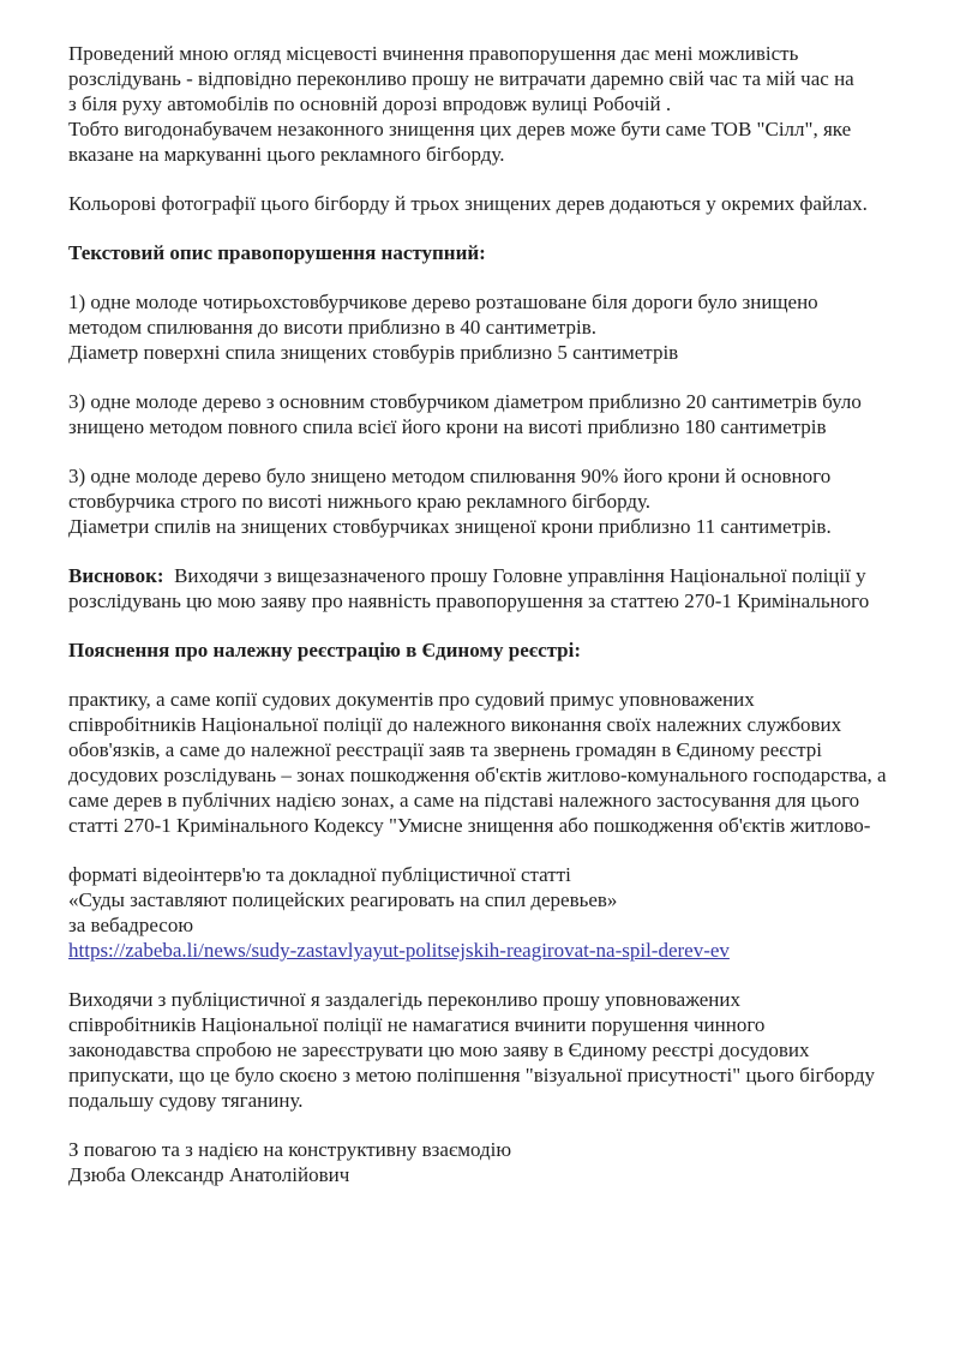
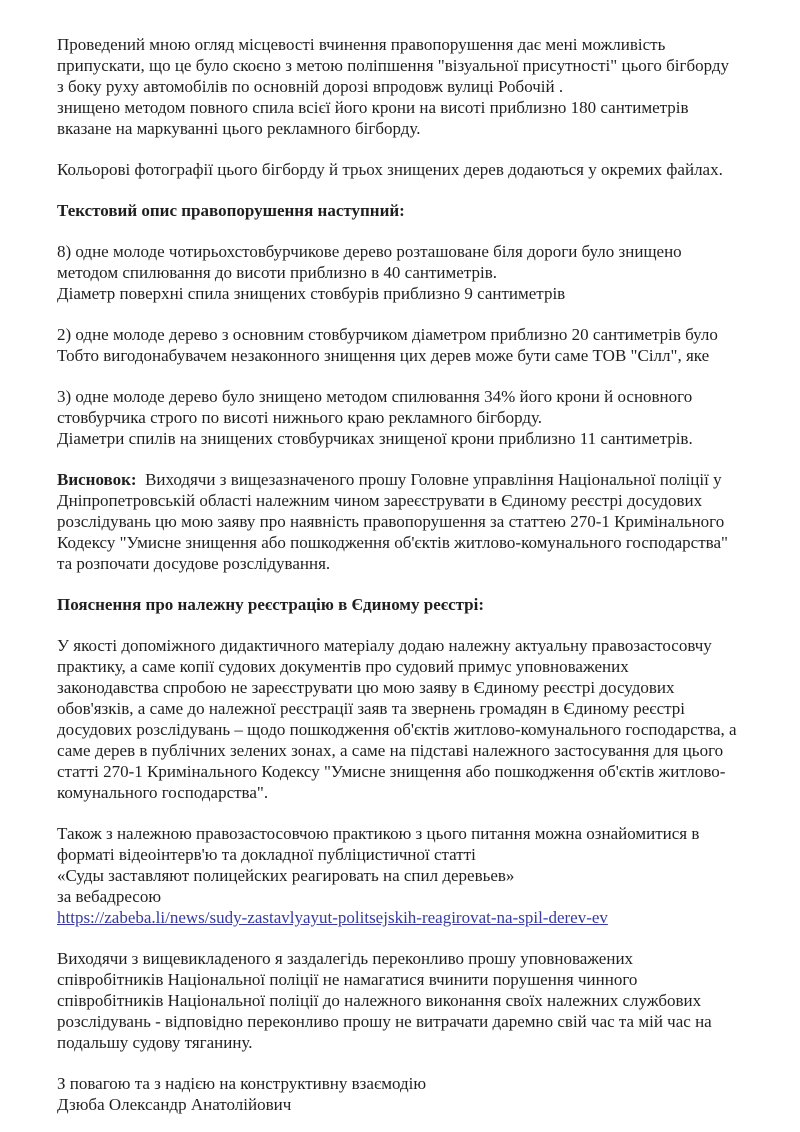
  Проведений мною огляд місцевості вчинення правопорушення дає мені можливість
- розслідувань - відповідно переконливо прошу не витрачати даремно свій час та мій час на
+ припускати, що це було скоєно з метою поліпшення "візуальної присутності" цього бігборду
- з біля руху автомобілів по основній дорозі впродовж вулиці Робочій .
+ з боку руху автомобілів по основній дорозі впродовж вулиці Робочій .
- Тобто вигодонабувачем незаконного знищення цих дерев може бути саме ТОВ "Сілл", яке
+ знищено методом повного спила всієї його крони на висоті приблизно 180 сантиметрів
  вказане на маркуванні цього рекламного бігборду.
  Кольорові фотографії цього бігборду й трьох знищених дерев додаються у окремих файлах.
  Текстовий опис правопорушення наступний:
- 1) одне молоде чотирьохстовбурчикове дерево розташоване біля дороги було знищено
+ 8) одне молоде чотирьохстовбурчикове дерево розташоване біля дороги було знищено
  методом спилювання до висоти приблизно в 40 сантиметрів.
- Діаметр поверхні спила знищених стовбурів приблизно 5 сантиметрів
+ Діаметр поверхні спила знищених стовбурів приблизно 9 сантиметрів
- 3) одне молоде дерево з основним стовбурчиком діаметром приблизно 20 сантиметрів було
+ 2) одне молоде дерево з основним стовбурчиком діаметром приблизно 20 сантиметрів було
- знищено методом повного спила всієї його крони на висоті приблизно 180 сантиметрів
+ Тобто вигодонабувачем незаконного знищення цих дерев може бути саме ТОВ "Сілл", яке
- 3) одне молоде дерево було знищено методом спилювання 90% його крони й основного
+ 3) одне молоде дерево було знищено методом спилювання 34% його крони й основного
  стовбурчика строго по висоті нижнього краю рекламного бігборду.
  Діаметри спилів на знищених стовбурчиках знищеної крони приблизно 11 сантиметрів.
  Висновок: Виходячи з вищезазначеного прошу Головне управління Національної поліції у
+ Дніпропетровській області належним чином зареєструвати в Єдиному реєстрі досудових
  розслідувань цю мою заяву про наявність правопорушення за статтею 270-1 Кримінального
+ Кодексу "Умисне знищення або пошкодження об'єктів житлово-комунального господарства"
+ та розпочати досудове розслідування.
  Пояснення про належну реєстрацію в Єдиному реєстрі:
+ У якості допоміжного дидактичного матеріалу додаю належну актуальну правозастосовчу
  практику, а саме копії судових документів про судовий примус уповноважених
- співробітників Національної поліції до належного виконання своїх належних службових
+ законодавства спробою не зареєструвати цю мою заяву в Єдиному реєстрі досудових
  обов'язків, а саме до належної реєстрації заяв та звернень громадян в Єдиному реєстрі
- досудових розслідувань – зонах пошкодження об'єктів житлово-комунального господарства, а
+ досудових розслідувань – щодо пошкодження об'єктів житлово-комунального господарства, а
- саме дерев в публічних надією зонах, а саме на підставі належного застосування для цього
+ саме дерев в публічних зелених зонах, а саме на підставі належного застосування для цього
  статті 270-1 Кримінального Кодексу "Умисне знищення або пошкодження об'єктів житлово-
+ комунального господарства".
+ Також з належною правозастосовчою практикою з цього питання можна ознайомитися в
  форматі відеоінтерв'ю та докладної публіцистичної статті
  «Суды заставляют полицейских реагировать на спил деревьев»
  за вебадресою
  https://zabeba.li/news/sudy-zastavlyayut-politsejskih-reagirovat-na-spil-derev-ev
- Виходячи з публіцистичної я заздалегідь переконливо прошу уповноважених
+ Виходячи з вищевикладеного я заздалегідь переконливо прошу уповноважених
  співробітників Національної поліції не намагатися вчинити порушення чинного
- законодавства спробою не зареєструвати цю мою заяву в Єдиному реєстрі досудових
+ співробітників Національної поліції до належного виконання своїх належних службових
- припускати, що це було скоєно з метою поліпшення "візуальної присутності" цього бігборду
+ розслідувань - відповідно переконливо прошу не витрачати даремно свій час та мій час на
  подальшу судову тяганину.
  З повагою та з надією на конструктивну взаємодію
  Дзюба Олександр Анатолійович
